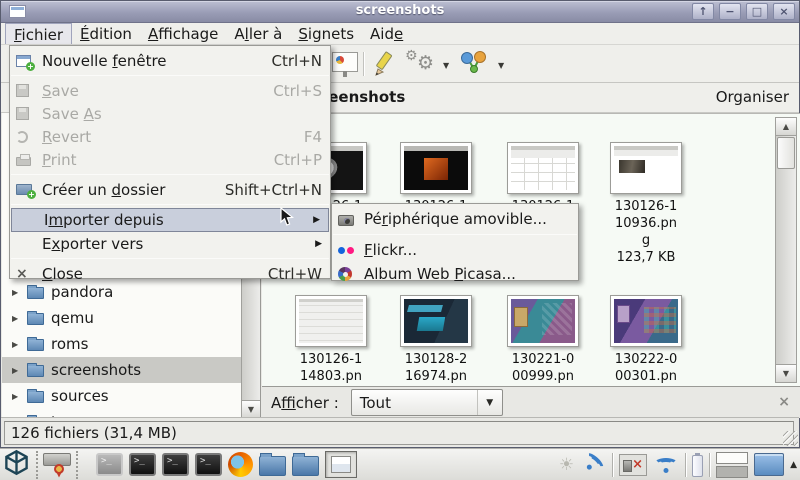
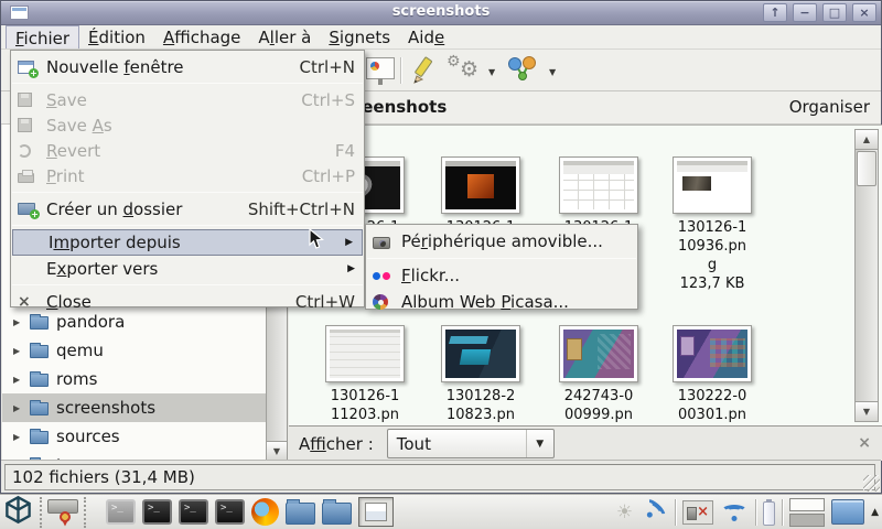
  screenshots
  ↑
  −
  □
  ×
  Fichier
  Édition
  Affichage
  Aller à
  Signets
  Aide
  ⚙
  ⚙
  ▼
  ▼
  eenshots
  Organiser
  ▶
  pandora
  ▶
  qemu
  ▶
  roms
  ▶
  screenshots
  ▶
  sources
  ▼
  130126-1
  10936.pn
  g
  123,7 KB
  130126-1
- 14803.pn
+ 11203.pn
  130128-2
- 16974.pn
+ 10823.pn
- 130221-0
+ 242743-0
  00999.pn
  130222-0
  00301.pn
  ▲
  ▼
  Afcher :
  Tout
  ▼
  ×
- 126 fichiers (31,4 MB)
+ 102 fichiers (31,4 MB)
  +
  Nouvelle fenêtre
  Ctrl+N
  Save
  Ctrl+S
  Save As
  Revert
  F4
  Print
  Ctrl+P
  +
  Créer un dossier
  Shift+Ctrl+N
  Importer depuis
  ▶
  Exporter vers
  ▶
  ×
  Close
  Ctrl+W
  Périphérique amovible...
  Flickr...
  Album Web Picasa...
  >_
  >_
  >_
  >_
  ☀
  ×
  ▲
